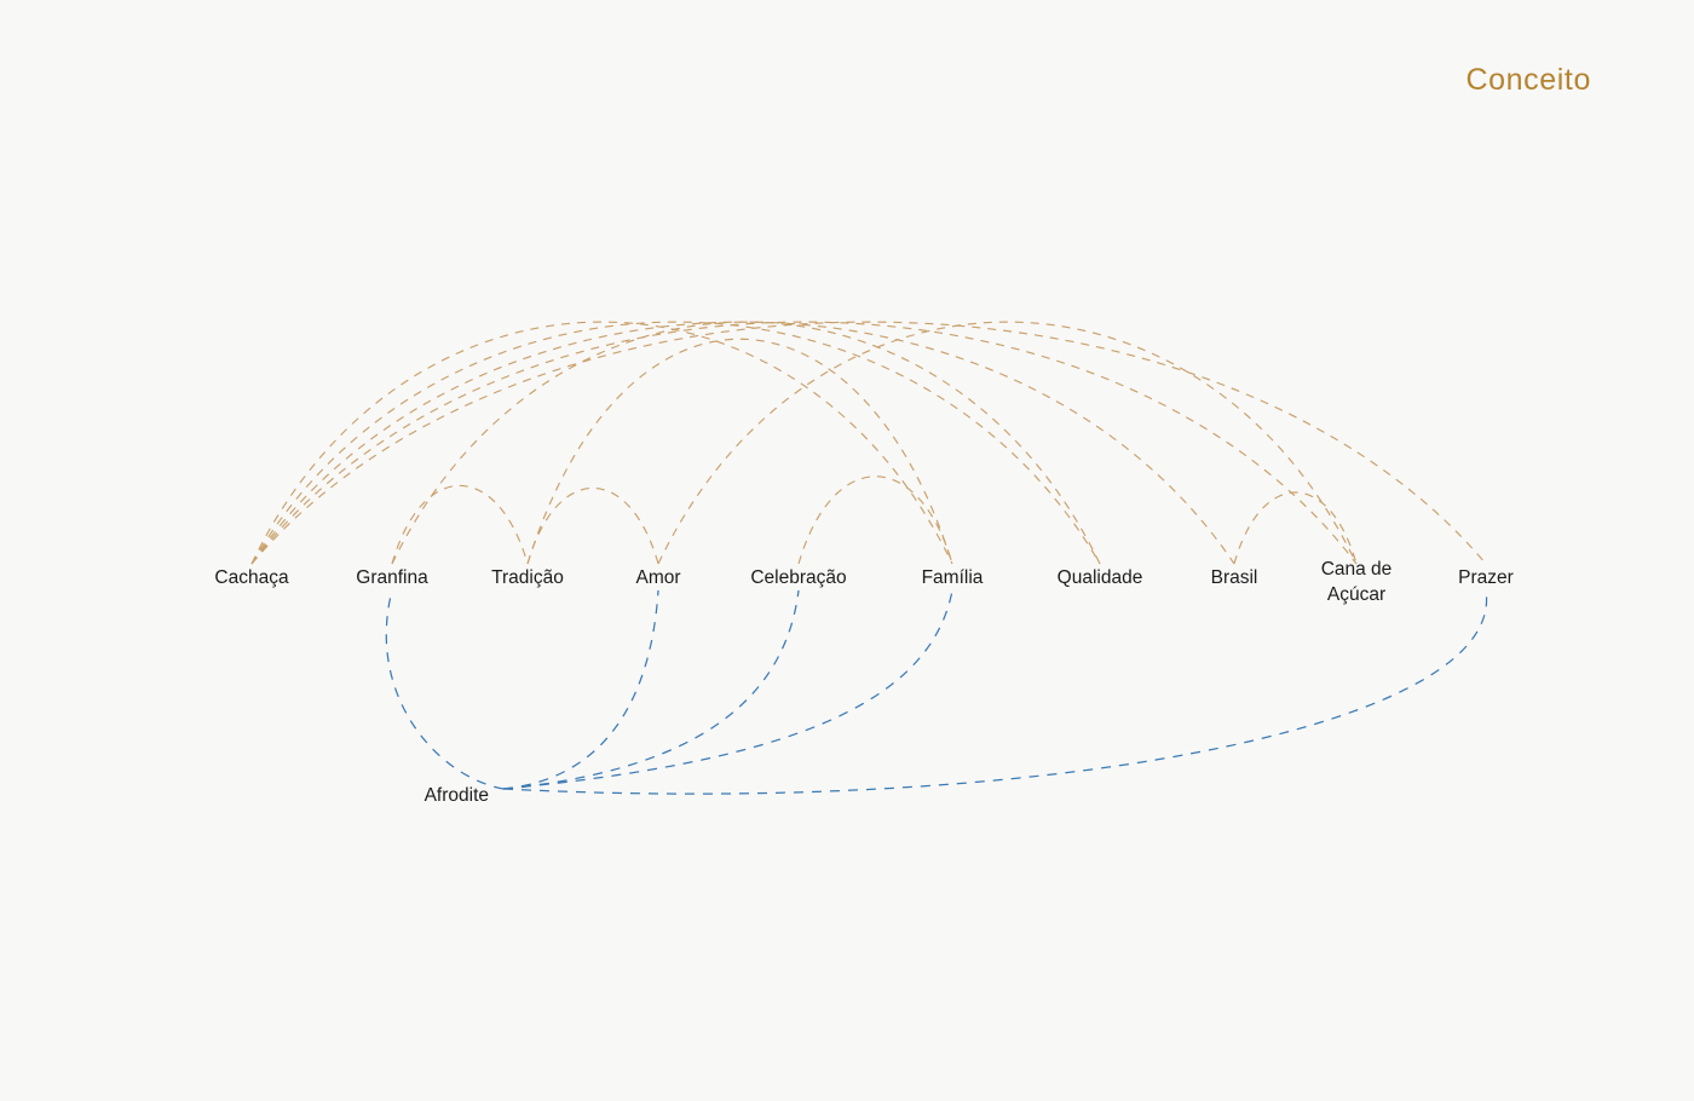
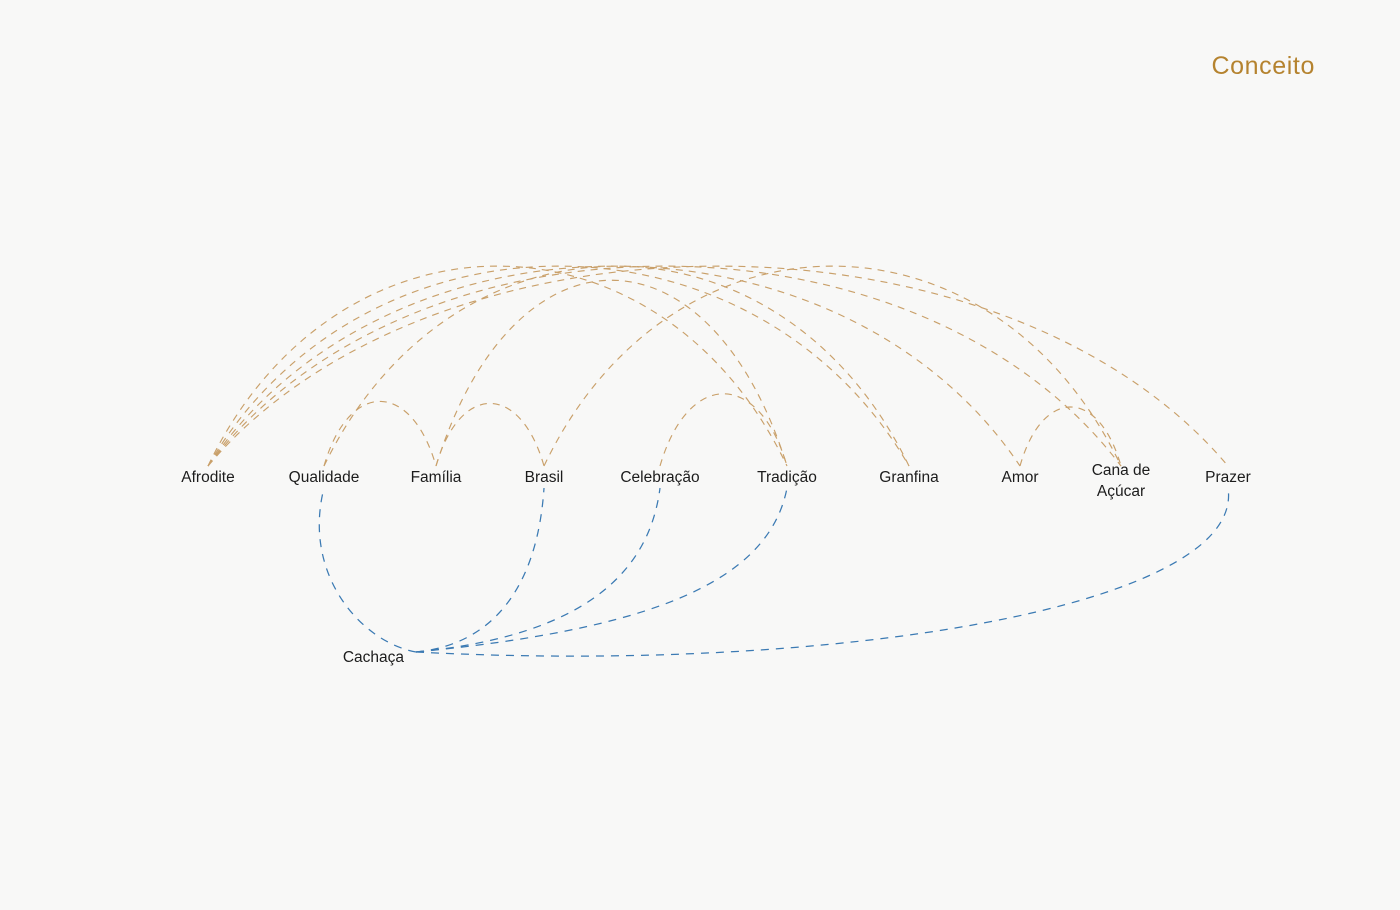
  Conceito
- Cachaça
+ Afrodite
- Granfina
+ Qualidade
- Tradição
+ Família
- Amor
+ Brasil
  Celebração
- Família
+ Tradição
- Qualidade
+ Granfina
- Brasil
+ Amor
  Cana de
  Açúcar
  Prazer
- Afrodite
+ Cachaça
